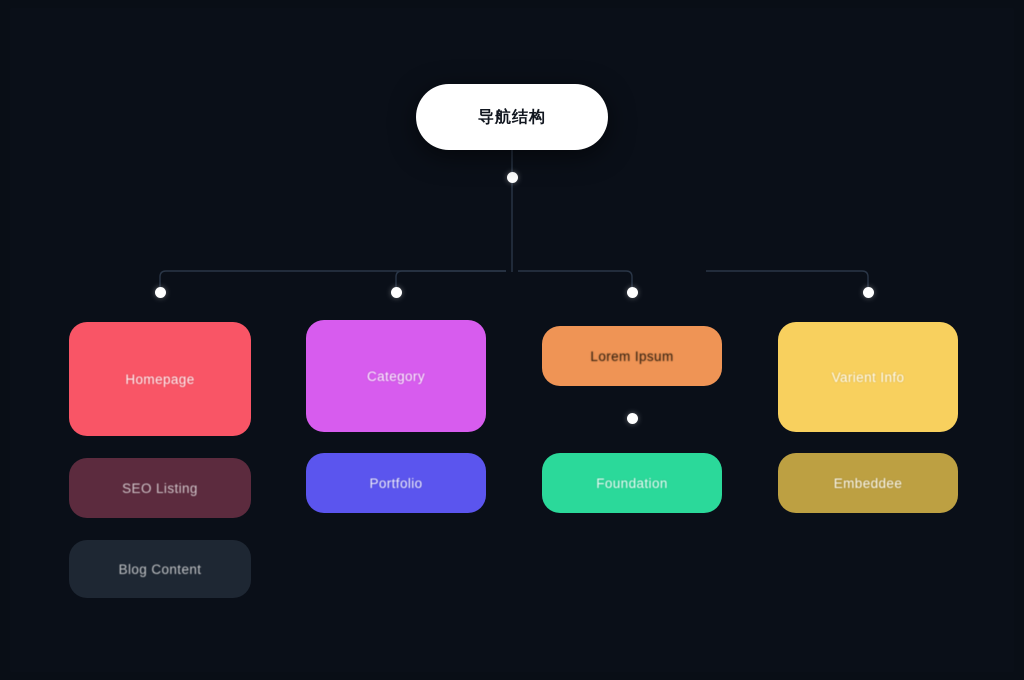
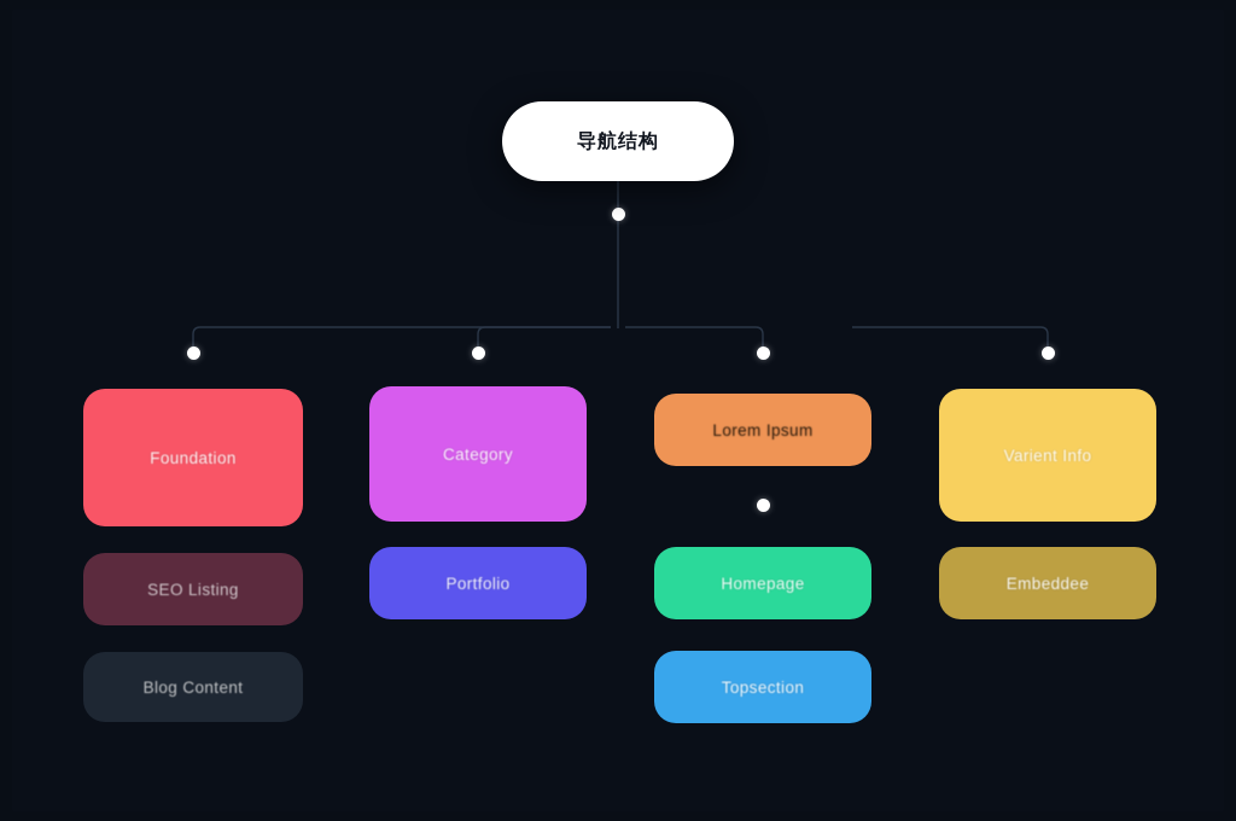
  导航结构
- Homepage
+ Foundation
  SEO Listing
  Blog Content
  Category
  Portfolio
  Lorem Ipsum
- Foundation
+ Homepage
+ Topsection
  Varient Info
  Embeddee
